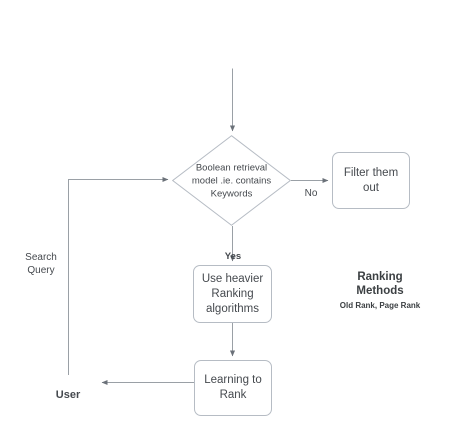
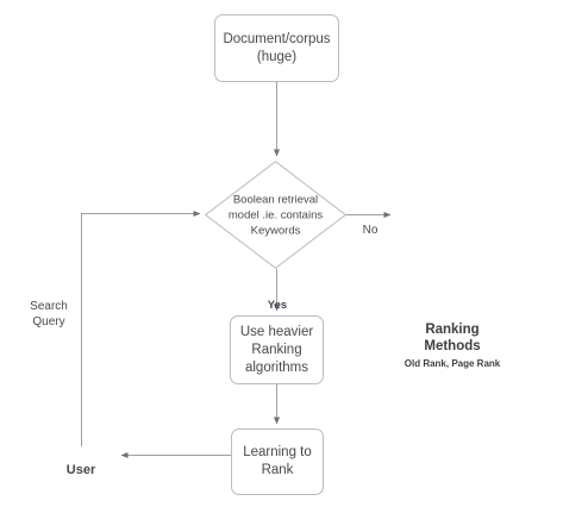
+ Document/corpus
+ (huge)
  Boolean retrieval
  model .ie. contains
  Keywords
- Filter them
- out
  Use heavier
  Ranking
  algorithms
  Learning to
  Rank
  No
  Yes
  Search
  Query
  User
  Ranking
  Methods
  Old Rank, Page Rank
